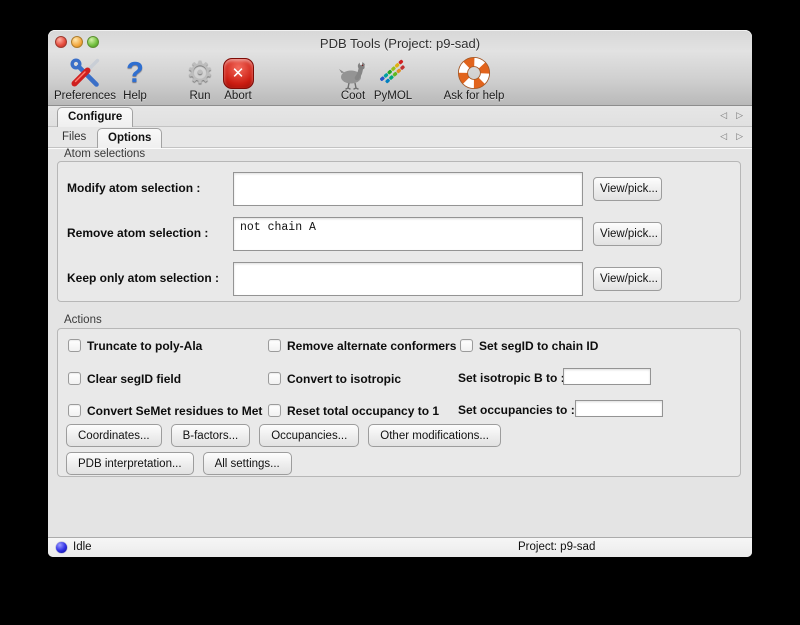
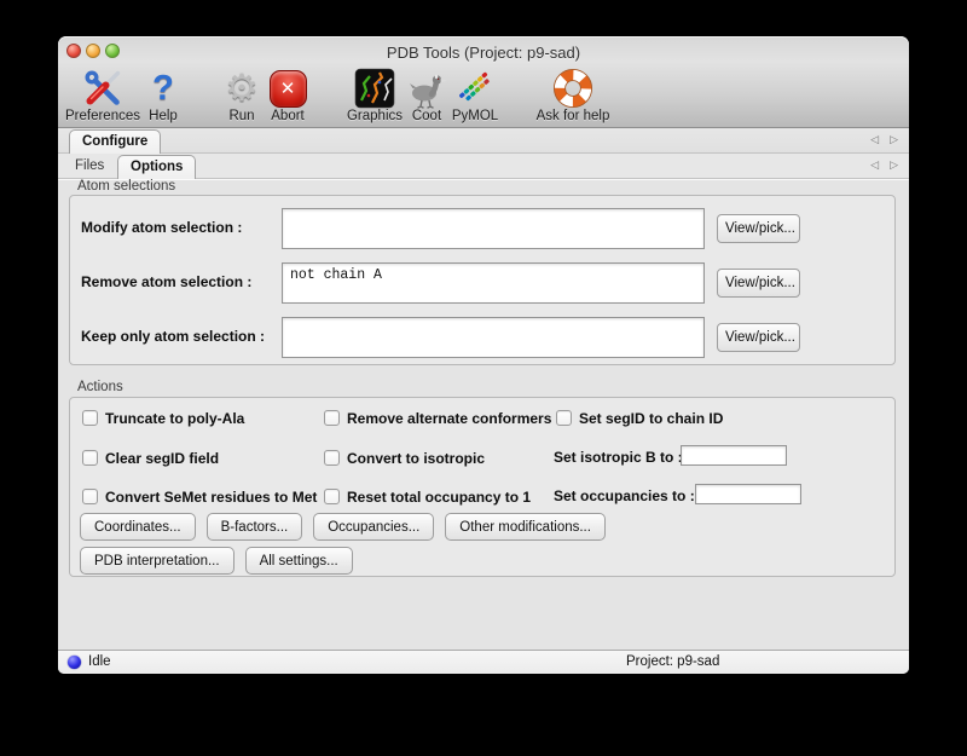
  PDB Tools (Project: p9-sad)
  Preferences
  ?
  Help
  ⚙
  Run
  ✕
  Abort
+ Graphics
  Coot
  PyMOL
  Ask for help
  Configure
  ◁
  ▷
  Files
  Options
  ◁
  ▷
  Atom selections
  Modify atom selection :
  View/pick...
  Remove atom selection :
  not chain A
  View/pick...
  Keep only atom selection :
  View/pick...
  Actions
  Truncate to poly-Ala
  Remove alternate conformers
  Set segID to chain ID
  Clear segID field
  Convert to isotropic
  Set isotropic B to
  Convert SeMet residues to Met
  Reset total occupancy to 1
  Set occupancies to :
  Coordinates...
  B-factors...
  Occupancies...
  Other modifications...
  PDB interpretation...
  All settings...
  Idle
  Project: p9-sad
